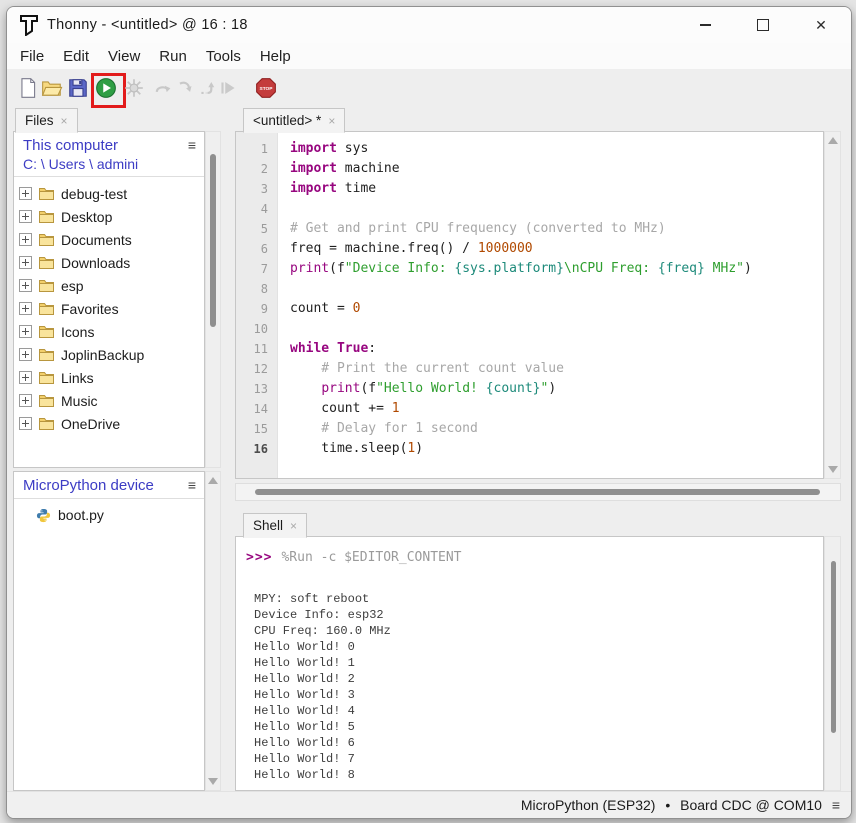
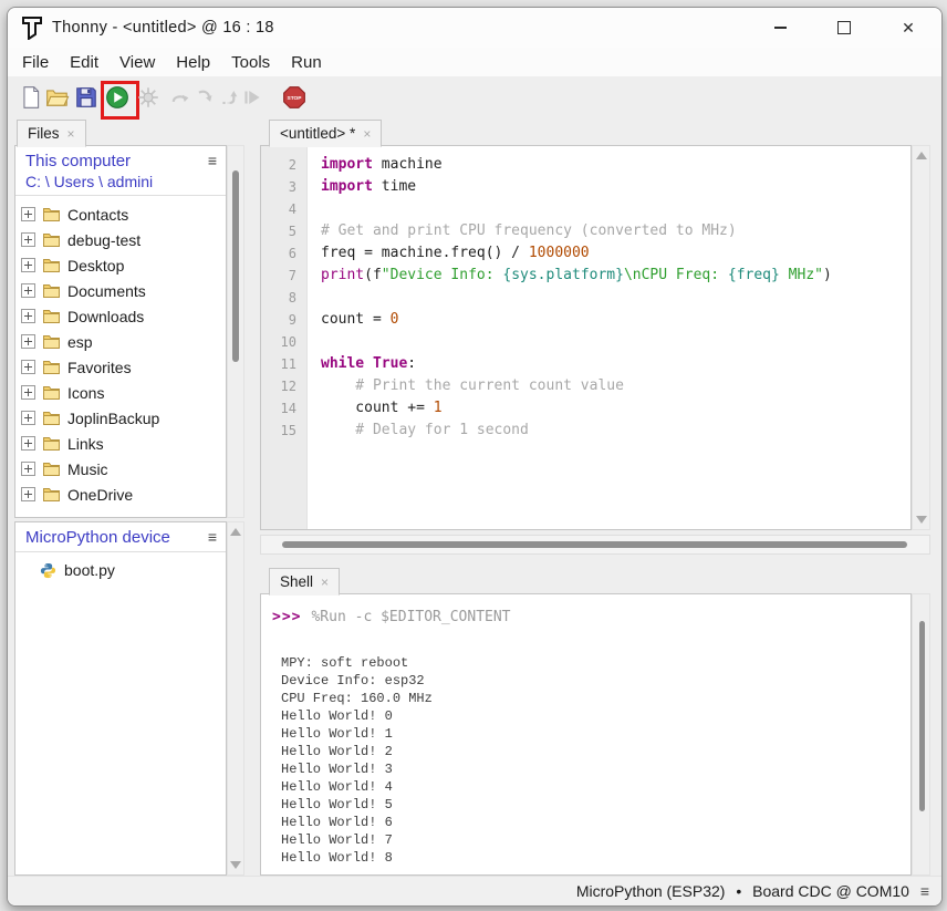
  Thonny - <untitled> @ 16 : 18
  ✕
  File
  Edit
  View
- Run
+ Help
  Tools
- Help
+ Run
  Files
  ×
  This computer
  ≡
  C: \ Users \ admini
+ Contacts
  debug-test
  Desktop
  Documents
  Downloads
  esp
  Favorites
  Icons
  JoplinBackup
  Links
  Music
  OneDrive
  MicroPython device
  ≡
  boot.py
  <untitled> *
  ×
- 1
- import sys
  2
  import machine
  3
  import time
  4
  5
  # Get and print CPU frequency (converted to MHz)
  6
  freq = machine.freq() / 1000000
  7
  print(f"Device Info: {sys.platform}\nCPU Freq: {freq} MHz")
  8
  9
  count = 0
  10
  11
  while True:
  12
  # Print the current count value
- 13
- print(f"Hello World! {count}")
  14
  count += 1
  15
  # Delay for 1 second
- 16
- time.sleep(1)
  Shell
  ×
  >>> %Run -c $EDITOR_CONTENT
  MPY: soft reboot
  Device Info: esp32
  CPU Freq: 160.0 MHz
  Hello World! 0
  Hello World! 1
  Hello World! 2
  Hello World! 3
  Hello World! 4
  Hello World! 5
  Hello World! 6
  Hello World! 7
  Hello World! 8
  MicroPython (ESP32) • Board CDC @ COM10 ≡
